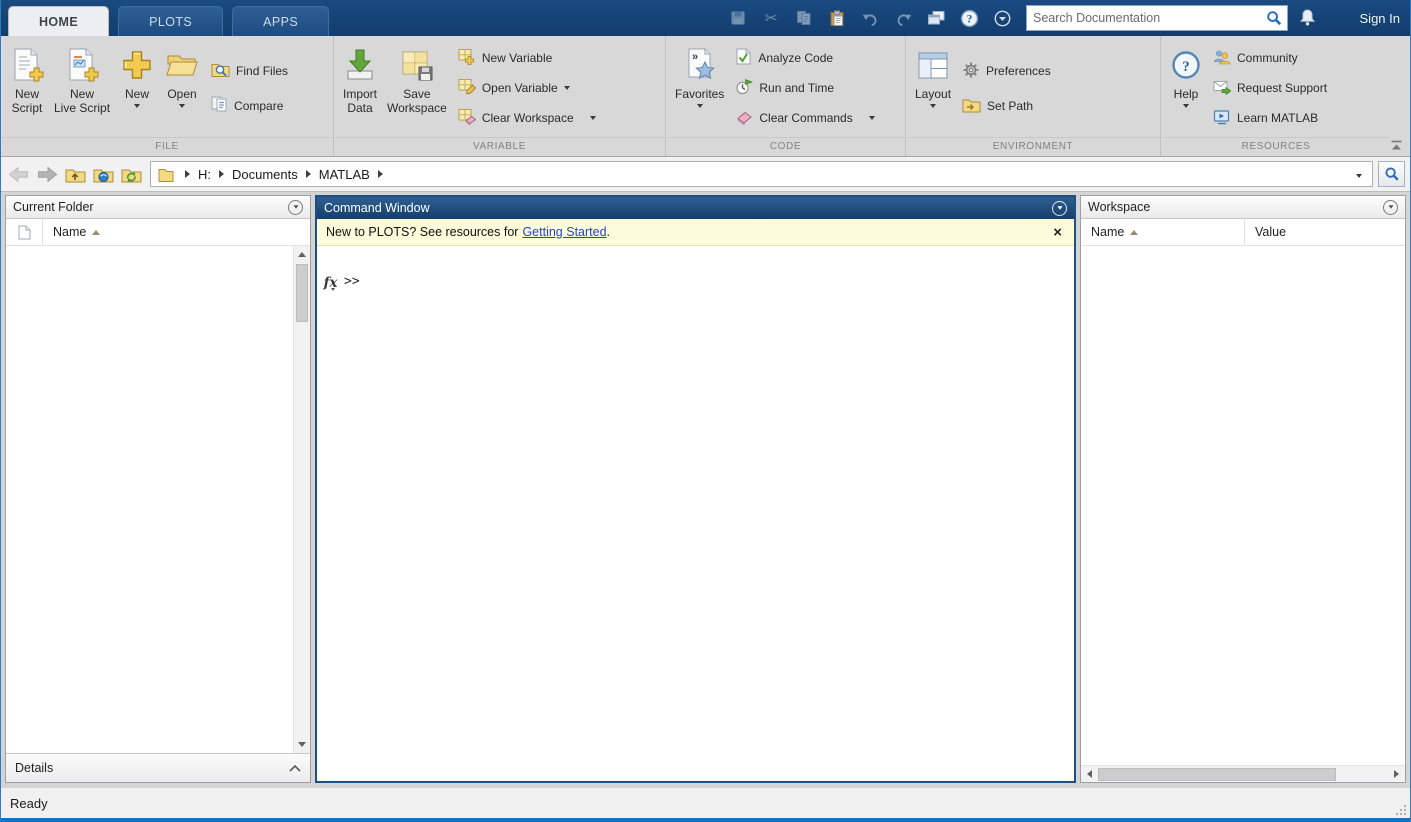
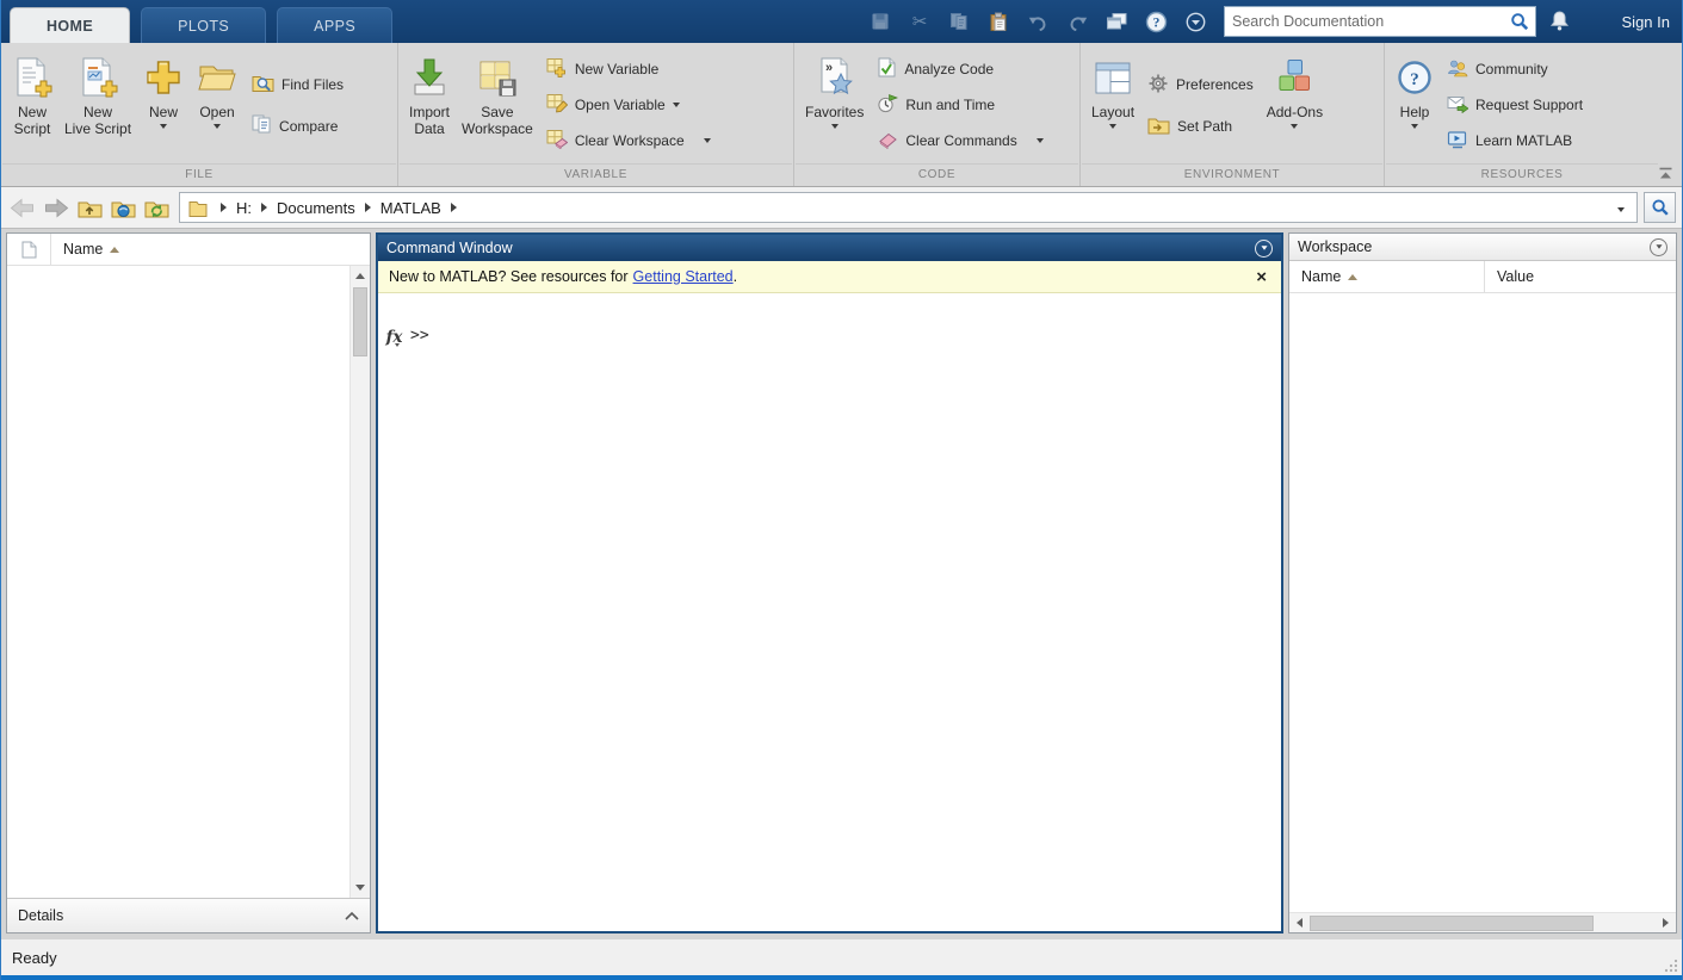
  HOME
  PLOTS
  APPS
  ✂
  ?
  Search Documentation
  Sign In
  New
  Script
  New
  Live Script
  New
  Open
  Find Files
  Compare
  FILE
  Import
  Data
  Save
  Workspace
  New Variable
  Open Variable
  Clear Workspace
  VARIABLE
  »
  Favorites
  Analyze Code
  Run and Time
  Clear Commands
  CODE
  Layout
  Preferences
  Set Path
+ Add-Ons
  ENVIRONMENT
  ?
  Help
  Community
  Request Support
  Learn MATLAB
  RESOURCES
  H:
  Documents
  MATLAB
- Current Folder
  Name
  Details
  Command Window
- New to PLOTS? See resources for
+ New to MATLAB? See resources for
  Getting Started
  .
  ×
  fx
  >>
  Workspace
  Name
  Value
  Ready
